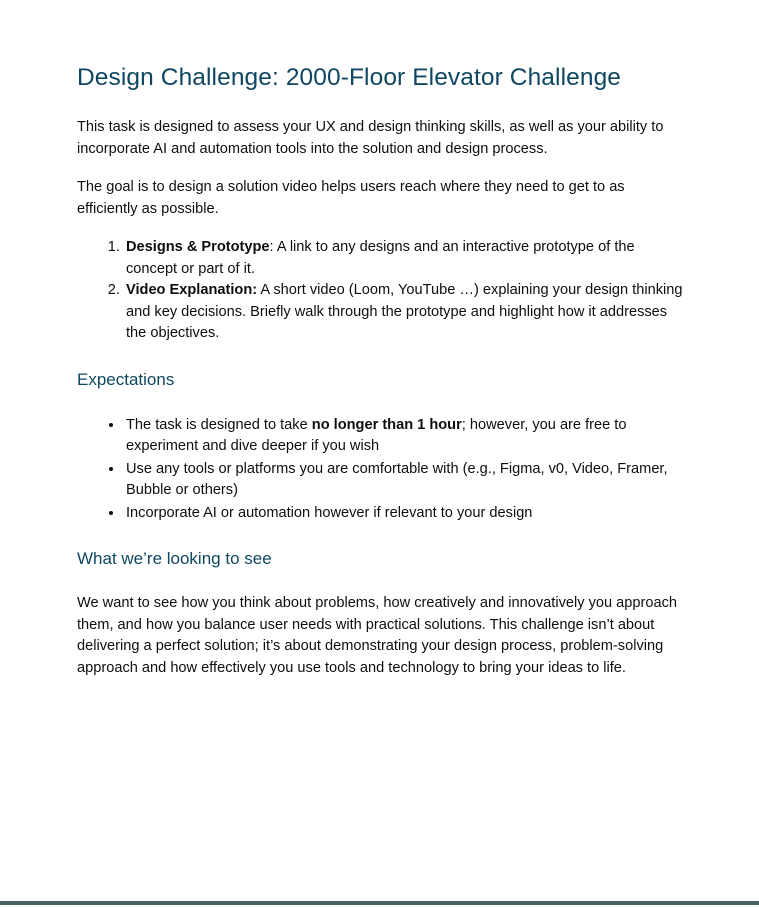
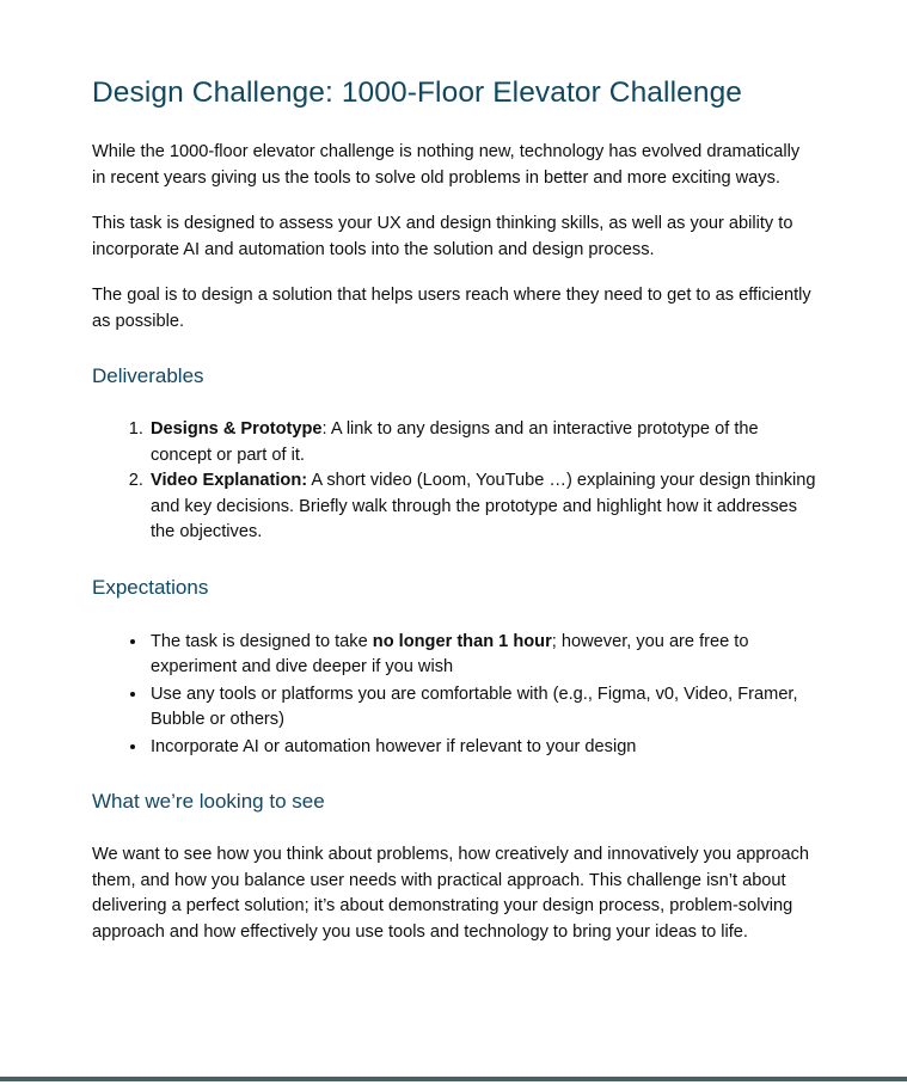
- Design Challenge: 2000-Floor Elevator Challenge
+ Design Challenge: 1000-Floor Elevator Challenge
+ While the 1000-floor elevator challenge is nothing new, technology has evolved dramatically in recent years giving us the tools to solve old problems in better and more exciting ways.
  This task is designed to assess your UX and design thinking skills, as well as your ability to incorporate AI and automation tools into the solution and design process.
- The goal is to design a solution video helps users reach where they need to get to as efficiently as possible.
+ The goal is to design a solution that helps users reach where they need to get to as efficiently as possible.
+ Deliverables
  Designs & Prototype: A link to any designs and an interactive prototype of the concept or part of it.
  Video Explanation: A short video (Loom, YouTube …) explaining your design thinking and key decisions. Briefly walk through the prototype and highlight how it addresses the objectives.
  Expectations
  The task is designed to take no longer than 1 hour; however, you are free to experiment and dive deeper if you wish
  Use any tools or platforms you are comfortable with (e.g., Figma, v0, Video, Framer, Bubble or others)
  Incorporate AI or automation however if relevant to your design
  What we’re looking to see
- We want to see how you think about problems, how creatively and innovatively you approach them, and how you balance user needs with practical solutions. This challenge isn’t about delivering a perfect solution; it’s about demonstrating your design process, problem-solving approach and how effectively you use tools and technology to bring your ideas to life.
+ We want to see how you think about problems, how creatively and innovatively you approach them, and how you balance user needs with practical approach. This challenge isn’t about delivering a perfect solution; it’s about demonstrating your design process, problem-solving approach and how effectively you use tools and technology to bring your ideas to life.
